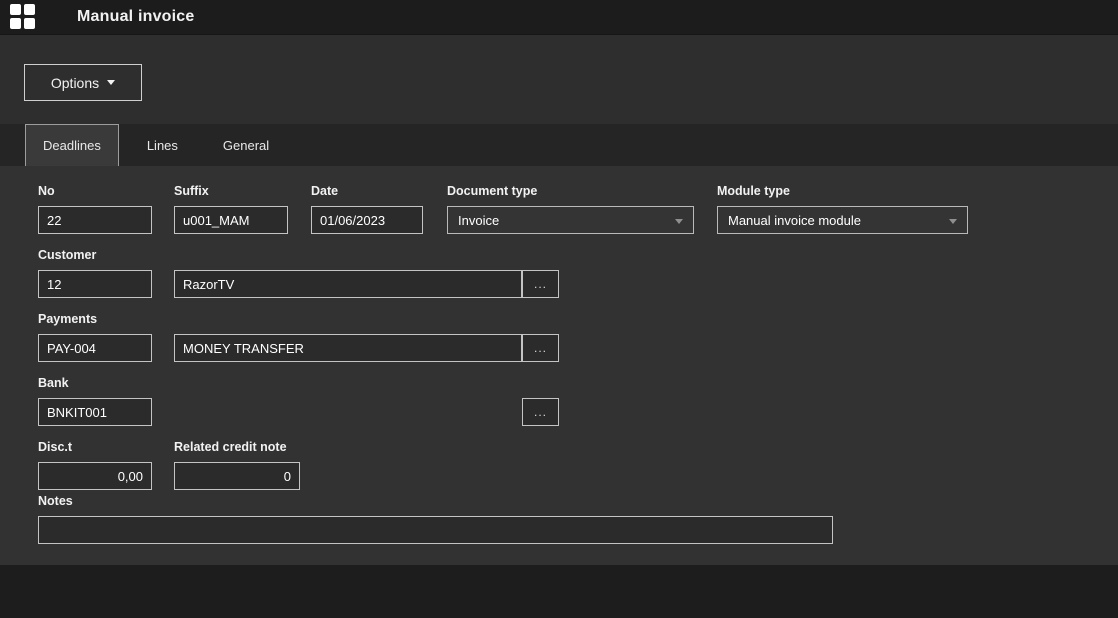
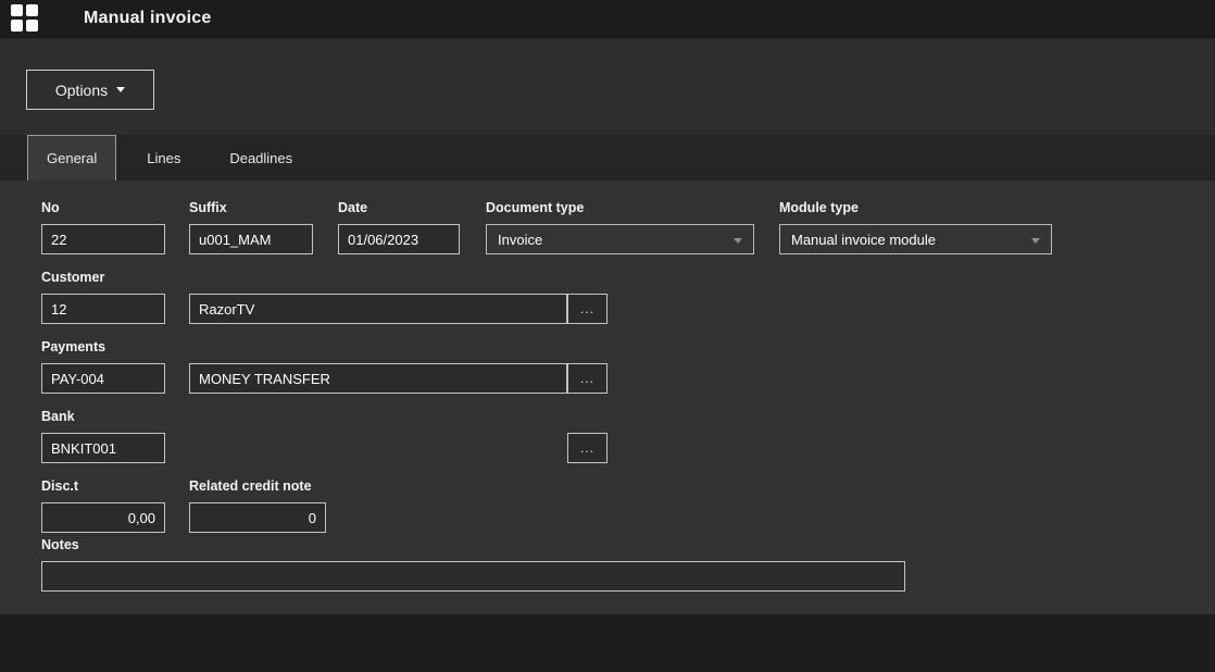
  Manual invoice
  Options
- Deadlines
+ General
  Lines
- General
+ Deadlines
  No
  Suffix
  Date
  Document type
  Module type
  22
  u001_MAM
  01/06/2023
  Invoice
  Manual invoice module
  Customer
  12
  RazorTV
  ...
  Payments
  PAY-004
  MONEY TRANSFER
  ...
  Bank
  BNKIT001
  ...
  Disc.t
  Related credit note
  0,00
  0
  Notes
